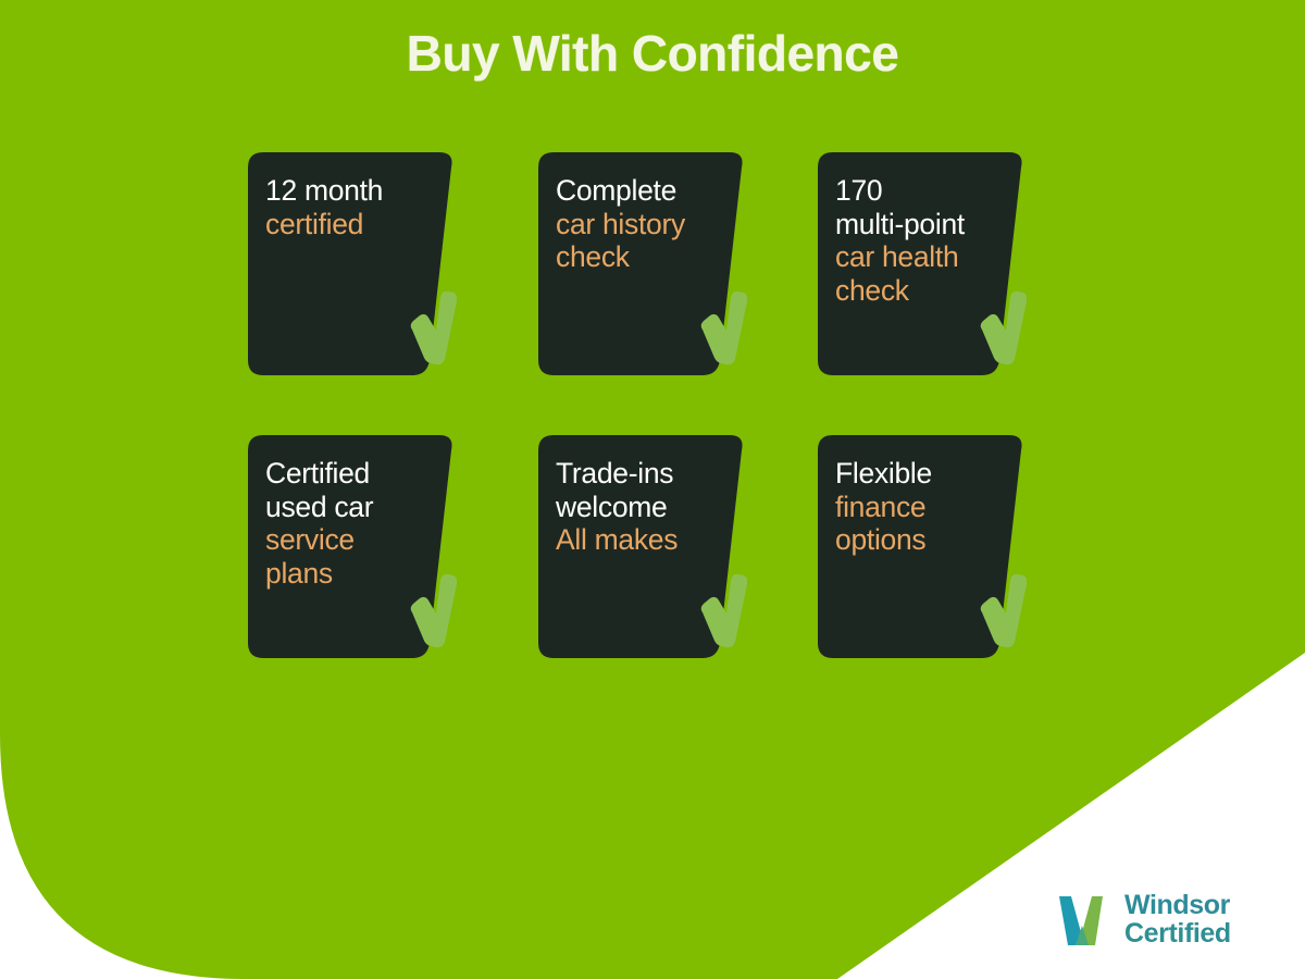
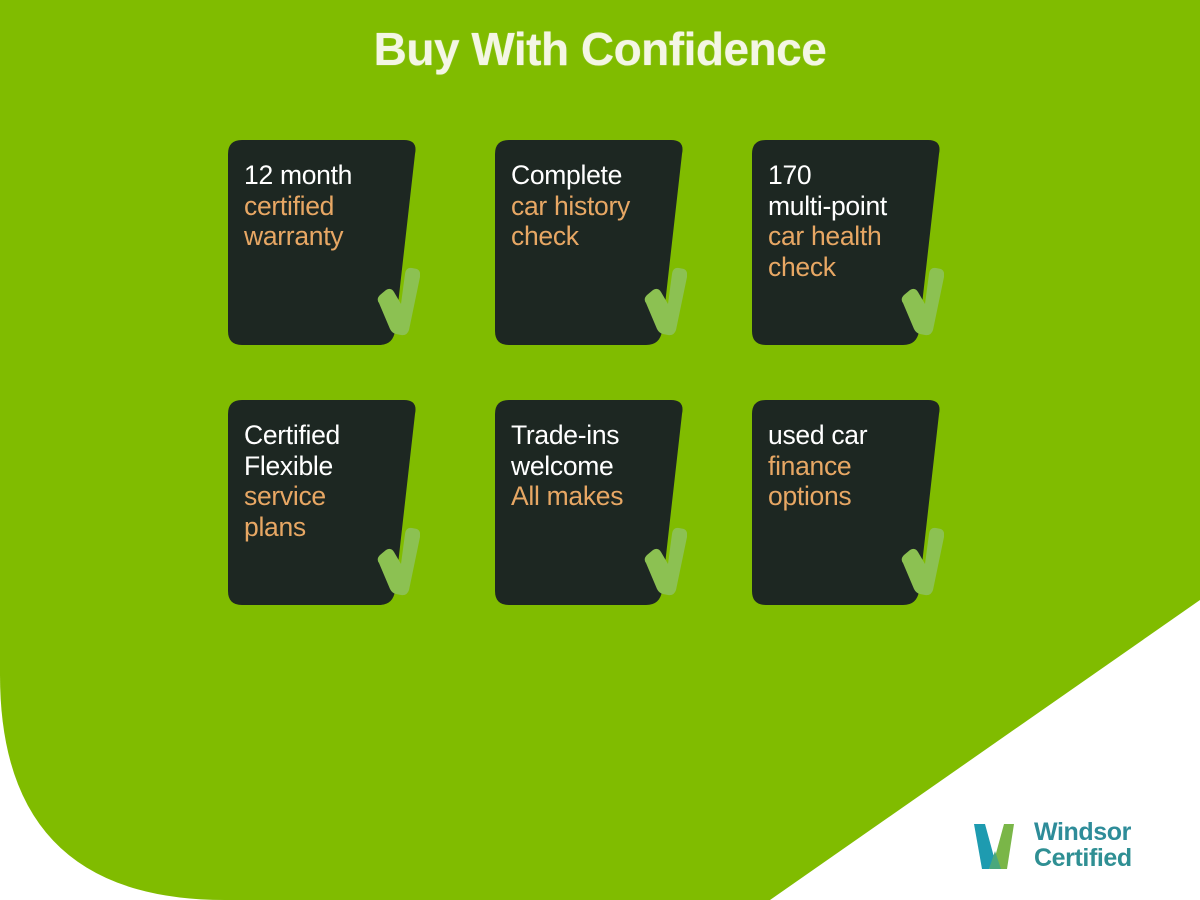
  Buy With Confidence
  12 month
  certified
+ warranty
  Complete
  car history
  check
  170
  multi-point
  car health
  check
  Certified
- used car
+ Flexible
  service
  plans
  Trade-ins
  welcome
  All makes
- Flexible
+ used car
  finance
  options
  Windsor
  Certified
